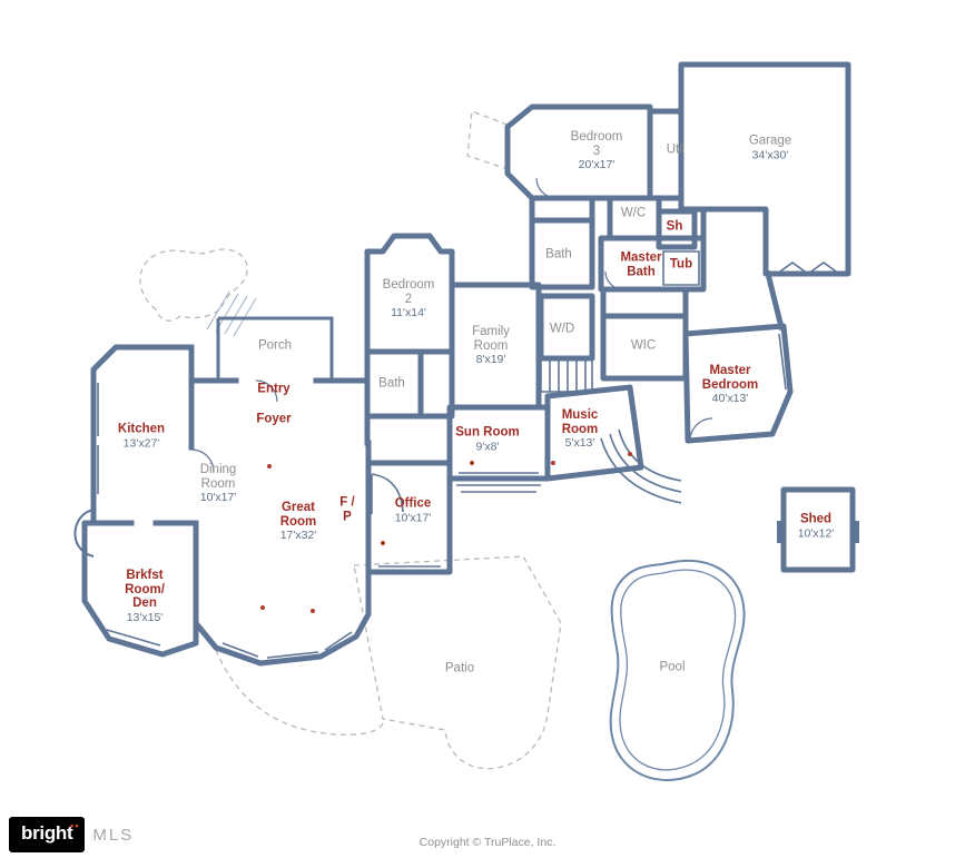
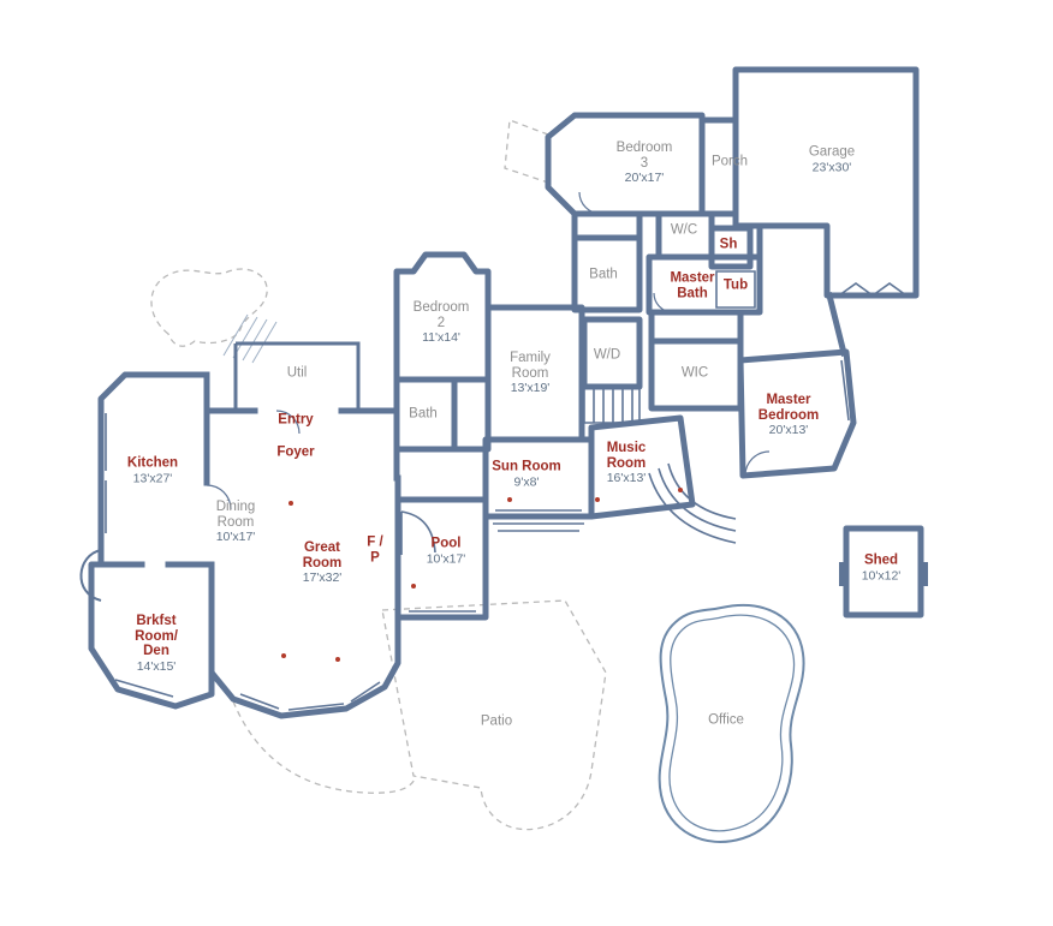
  Bedroom
  3
  20'x17'
- Util
+ Porch
  Garage
- 34'x30'
+ 23'x30'
  W/C
  Sh
  Master
  Bath
  Tub
  Bath
  Bedroom
  2
  11'x14'
  Family
  Room
- 8'x19'
+ 13'x19'
  W/D
  WIC
  Master
  Bedroom
- 40'x13'
+ 20'x13'
- Porch
+ Util
  Entry
  Foyer
  Bath
  Kitchen
  13'x27'
  Dining
  Room
  10'x17'
  Great
  Room
  17'x32'
  F /
  P
- Office
+ Pool
  10'x17'
  Sun Room
  9'x8'
  Music
  Room
- 5'x13'
+ 16'x13'
  Shed
  10'x12'
  Brkfst
  Room/
  Den
- 13'x15'
+ 14'x15'
  Patio
- Pool
+ Office
- bright
- ••
- MLS
- Copyright © TruPlace, Inc.
